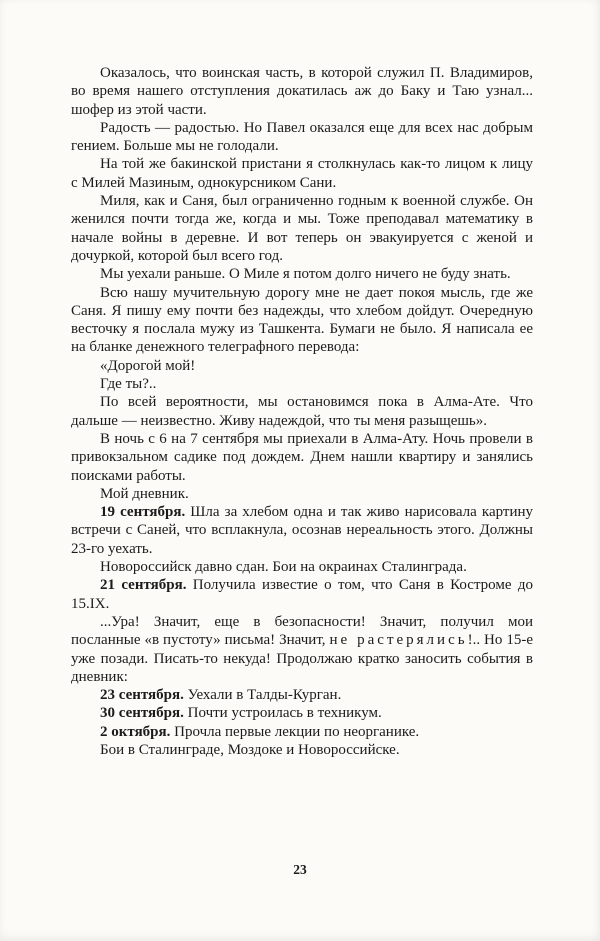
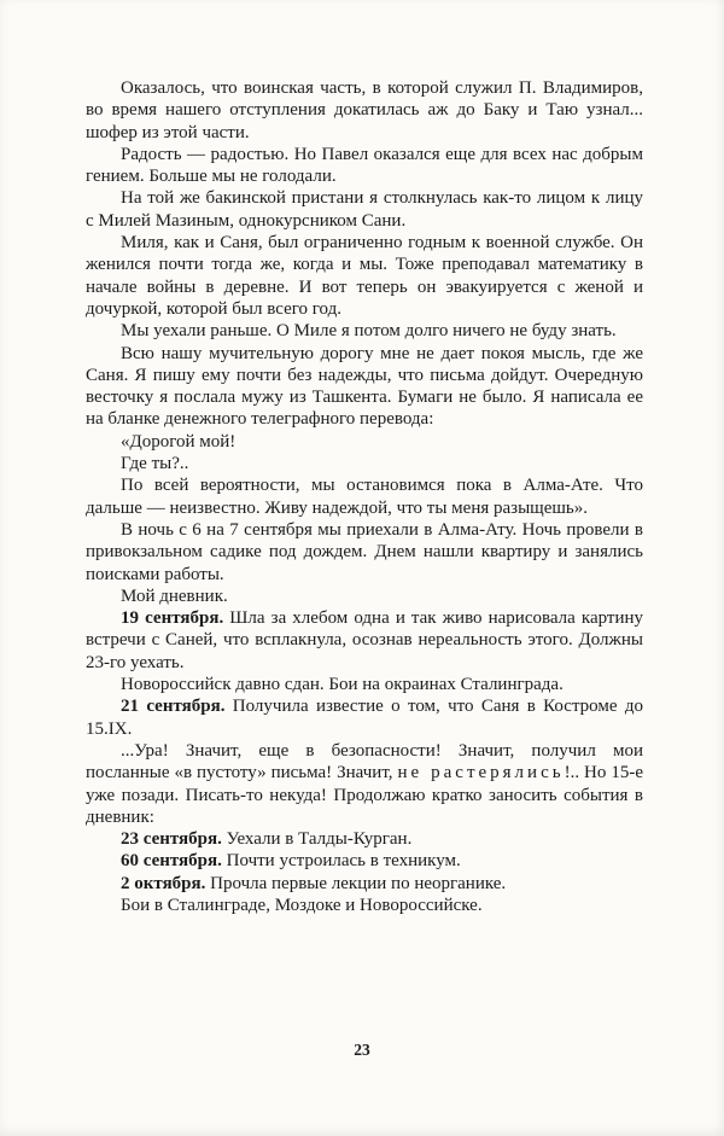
  Оказалось, что воинская часть, в которой служил П. Владимиров, во время нашего отступления докатилась аж до Баку и Таю узнал... шофер из этой части.
  Радость — радостью. Но Павел оказался еще для всех нас добрым гением. Больше мы не голодали.
  На той же бакинской пристани я столкнулась как-то лицом к лицу с Милей Мазиным, однокурсником Сани.
  Миля, как и Саня, был ограниченно годным к военной службе. Он женился почти тогда же, когда и мы. Тоже преподавал математику в начале войны в деревне. И вот теперь он эвакуируется с женой и дочуркой, которой был всего год.
  Мы уехали раньше. О Миле я потом долго ничего не буду знать.
- Всю нашу мучительную дорогу мне не дает покоя мысль, где же Саня. Я пишу ему почти без надежды, что хлебом дойдут. Очередную весточку я послала мужу из Ташкента. Бумаги не было. Я написала ее на бланке денежного телеграфного перевода:
+ Всю нашу мучительную дорогу мне не дает покоя мысль, где же Саня. Я пишу ему почти без надежды, что письма дойдут. Очередную весточку я послала мужу из Ташкента. Бумаги не было. Я написала ее на бланке денежного телеграфного перевода:
  «Дорогой мой!
  Где ты?..
  По всей вероятности, мы остановимся пока в Алма-Ате. Что дальше — неизвестно. Живу надеждой, что ты меня разыщешь».
  В ночь с 6 на 7 сентября мы приехали в Алма-Ату. Ночь провели в привокзальном садике под дождем. Днем нашли квартиру и занялись поисками работы.
  Мой дневник.
  19 сентября. Шла за хлебом одна и так живо нарисовала картину встречи с Саней, что всплакнула, осознав нереальность этого. Должны 23-го уехать.
  Новороссийск давно сдан. Бои на окраинах Сталинграда.
  21 сентября. Получила известие о том, что Саня в Костроме до 15.IX.
  ...Ура! Значит, еще в безопасности! Значит, получил мои посланные «в пустоту» письма! Значит, не растерялись!.. Но 15-е уже позади. Писать-то некуда! Продолжаю кратко заносить события в дневник:
  23 сентября. Уехали в Талды-Курган.
- 30 сентября. Почти устроилась в техникум.
+ 60 сентября. Почти устроилась в техникум.
  2 октября. Прочла первые лекции по неорганике.
  Бои в Сталинграде, Моздоке и Новороссийске.
  23
